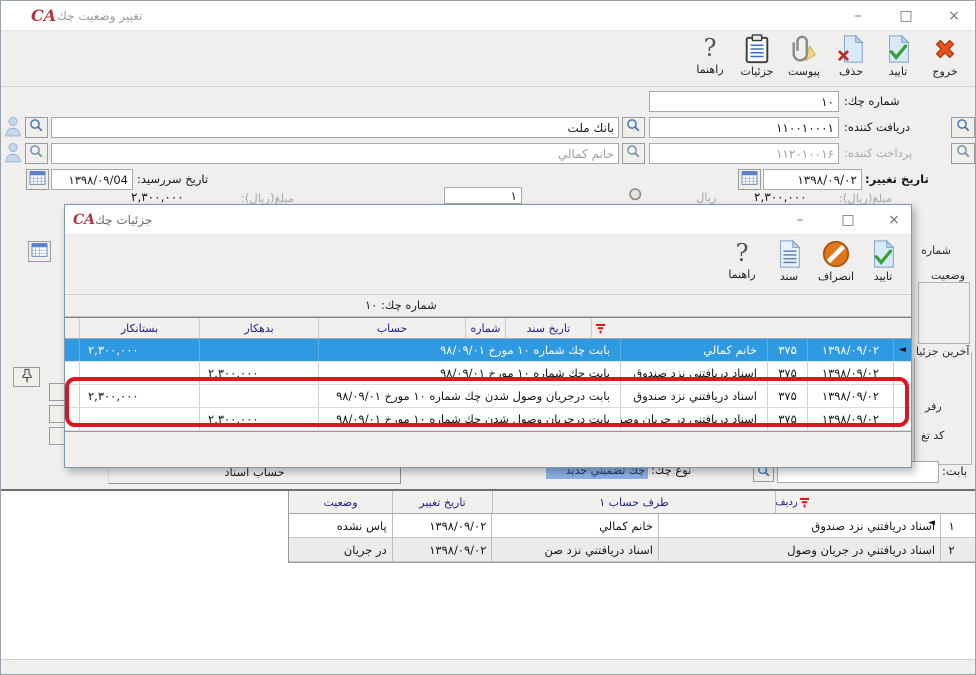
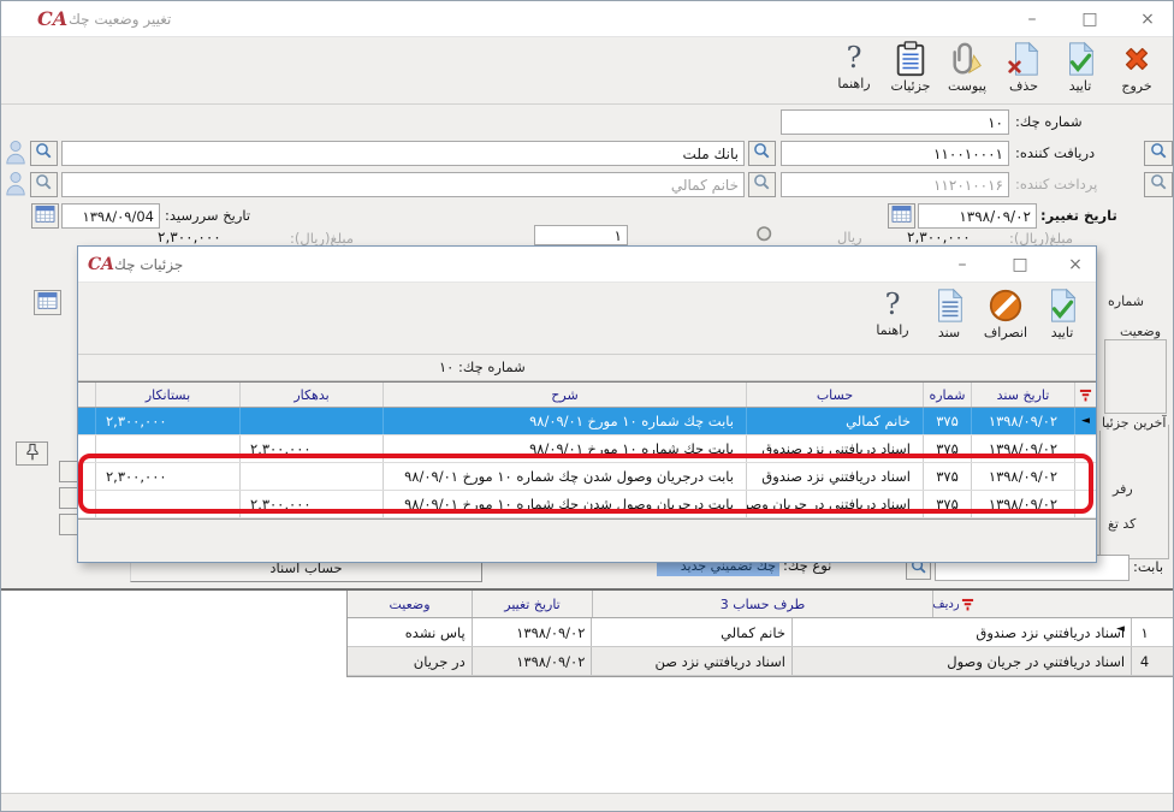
  CA
  تغيير وضعيت چك
  –
  □
  ×
  خروج
  تاييد
  حذف
  پيوست
  جزئيات
  ?
  راهنما
  ۱۰
  شماره چك:
  ۱۱۰۰۱۰۰۰۱
  دريافت كننده:
  ۱۱۲۰۱۰۰۱۶
  پرداخت كننده:
  ۱۳۹۸/۰۹/۰۲
  تاريخ تغيير:
  بانك ملت
  خانم كمالي
  ۱۳۹۸/۰۹/04
  تاريخ سررسيد:
  ۲,۳۰۰,۰۰۰
  مبلغ(ريال):
  ۱
  ريال
  ۲,۳۰۰,۰۰۰
  مبلغ(ريال):
  شماره
  وضعيت
  آخرين جزئيا
  رفر
  كد تغ
  حساب اسناد
  چك تضميني جديد
  نوع چك:
  بابت:
  وضعيت
  تاريخ تغيير
- طرف حساب ۱
+ طرف حساب 3
  رديف
  پاس نشده
  ۱۳۹۸/۰۹/۰۲
  خانم كمالي
  اسناد دريافتني نزد صندوق
  ۱
  در جريان
  ۱۳۹۸/۰۹/۰۲
  اسناد دريافتني نزد صن
  اسناد دريافتني در جريان وصول
- ۲
+ 4
  ◄
  CA
  جزئيات چك
  –
  □
  ×
  تاييد
  انصراف
  سند
  ?
  راهنما
  شماره چك: ۱۰
  بستانكار
  بدهكار
+ شرح
  حساب
  شماره
  تاريخ سند
  ۲,۳۰۰,۰۰۰
  بابت چك شماره ۱۰ مورخ ۹۸/۰۹/۰۱
  خانم كمالي
  ۳۷۵
  ۱۳۹۸/۰۹/۰۲
  ◄
  ۲,۳۰۰,۰۰۰
  بابت چك شماره ۱۰ مورخ ۹۸/۰۹/۰۱
  اسناد دريافتني نزد صندوق
  ۳۷۵
  ۱۳۹۸/۰۹/۰۲
  ۲,۳۰۰,۰۰۰
  بابت درجريان وصول شدن چك شماره ۱۰ مورخ ۹۸/۰۹/۰۱
  اسناد دريافتني نزد صندوق
  ۳۷۵
  ۱۳۹۸/۰۹/۰۲
  ۲,۳۰۰,۰۰۰
  بابت درجريان وصول شدن چك شماره ۱۰ مورخ ۹۸/۰۹/۰۱
  اسناد دريافتني در جريان وصو
  ۳۷۵
  ۱۳۹۸/۰۹/۰۲
